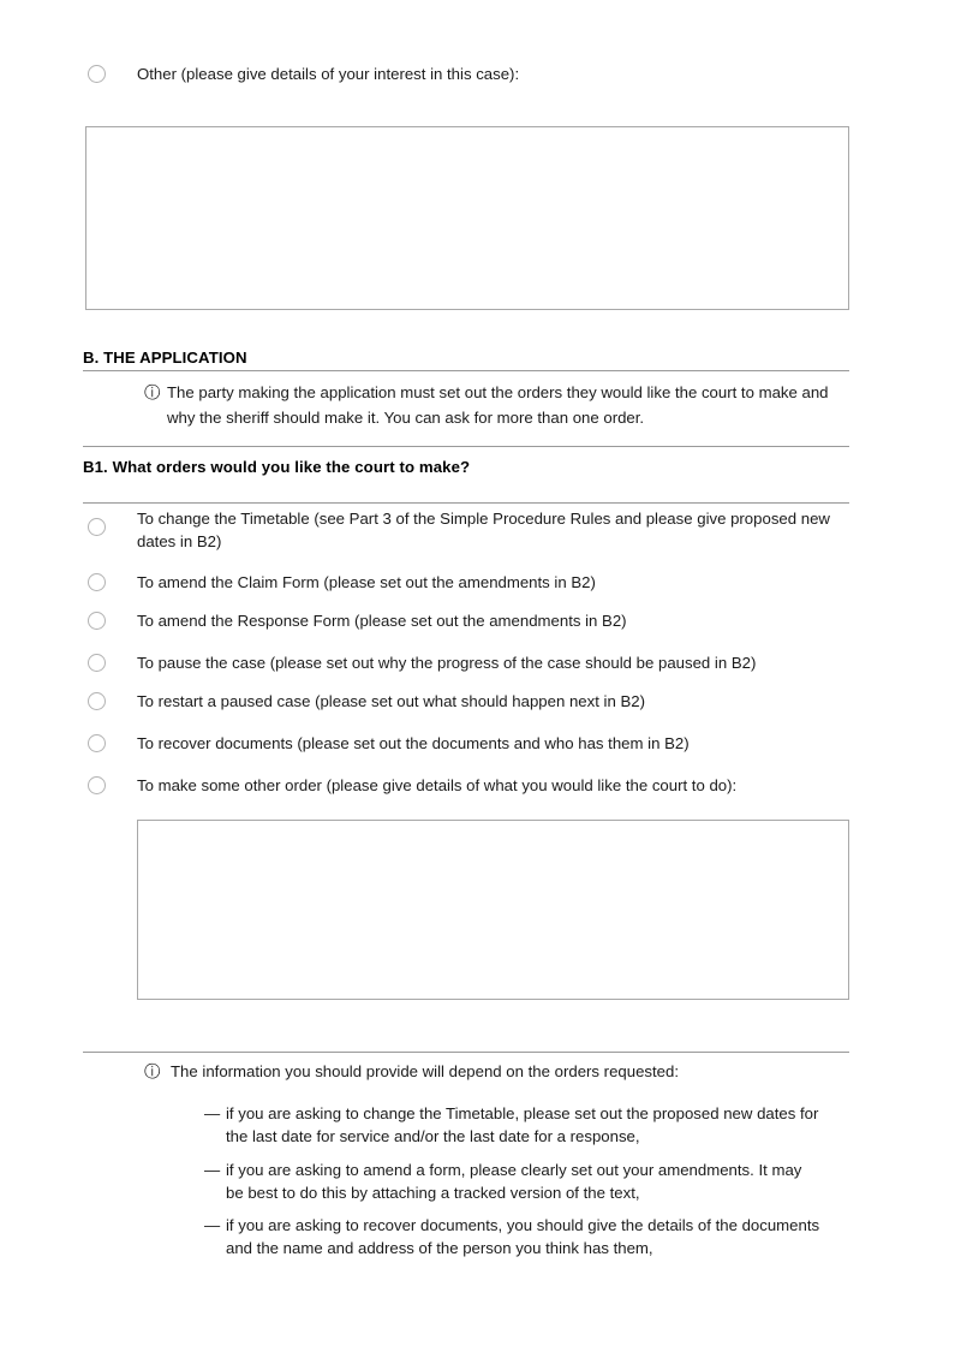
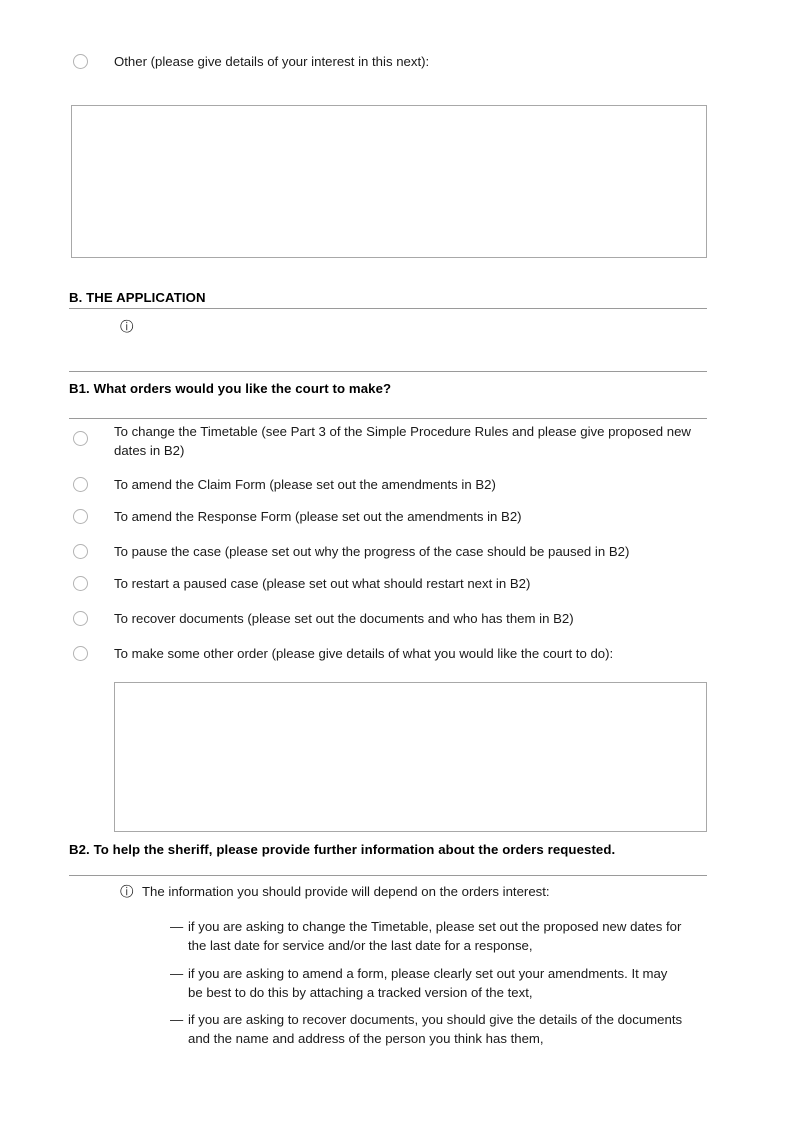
- Other (please give details of your interest in this case):
+ Other (please give details of your interest in this next):
  B. THE APPLICATION
  ⓘ
- The party making the application must set out the orders they would like the court to make and why the sheriff should make it. You can ask for more than one order.
  B1. What orders would you like the court to make?
  To change the Timetable (see Part 3 of the Simple Procedure Rules and please give proposed new dates in B2)
  To amend the Claim Form (please set out the amendments in B2)
  To amend the Response Form (please set out the amendments in B2)
  To pause the case (please set out why the progress of the case should be paused in B2)
- To restart a paused case (please set out what should happen next in B2)
+ To restart a paused case (please set out what should restart next in B2)
  To recover documents (please set out the documents and who has them in B2)
  To make some other order (please give details of what you would like the court to do):
+ B2. To help the sheriff, please provide further information about the orders requested.
  ⓘ
- The information you should provide will depend on the orders requested:
+ The information you should provide will depend on the orders interest:
  —
  if you are asking to change the Timetable, please set out the proposed new dates for the last date for service and/or the last date for a response,
  —
  if you are asking to amend a form, please clearly set out your amendments. It may be best to do this by attaching a tracked version of the text,
  —
  if you are asking to recover documents, you should give the details of the documents and the name and address of the person you think has them,
